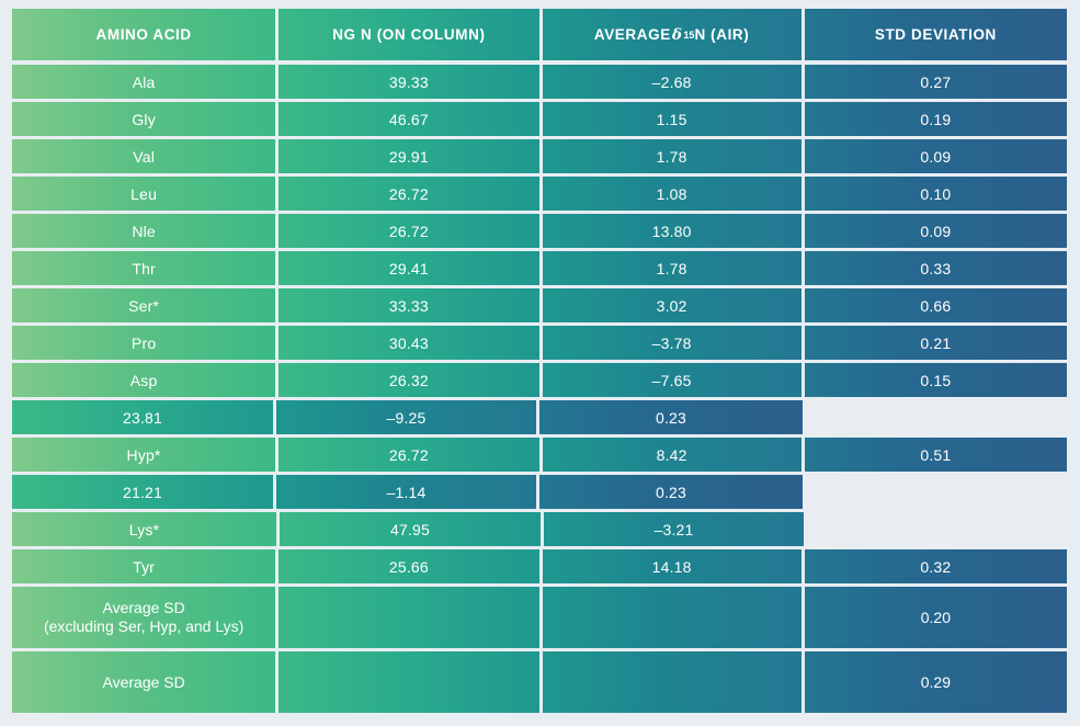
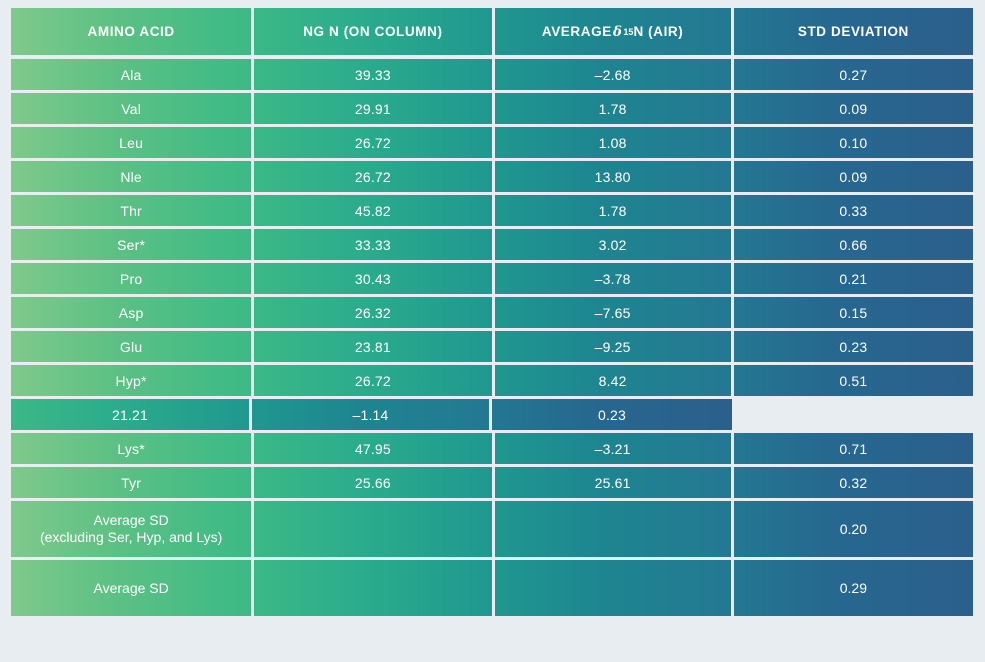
  AMINO ACID
  NG N (ON COLUMN)
  AVERAGE
  δ
  15
  N (AIR)
  STD DEVIATION
  Ala
  39.33
  –2.68
  0.27
- Gly
- 46.67
- 1.15
- 0.19
  Val
  29.91
  1.78
  0.09
  Leu
  26.72
  1.08
  0.10
  Nle
  26.72
  13.80
  0.09
  Thr
- 29.41
+ 45.82
  1.78
  0.33
  Ser*
  33.33
  3.02
  0.66
  Pro
  30.43
  –3.78
  0.21
  Asp
  26.32
  –7.65
  0.15
+ Glu
  23.81
  –9.25
  0.23
  Hyp*
  26.72
  8.42
  0.51
  21.21
  –1.14
  0.23
  Lys*
  47.95
  –3.21
+ 0.71
  Tyr
  25.66
- 14.18
+ 25.61
  0.32
  Average SD
  (excluding Ser, Hyp, and Lys)
  0.20
  Average SD
  0.29
